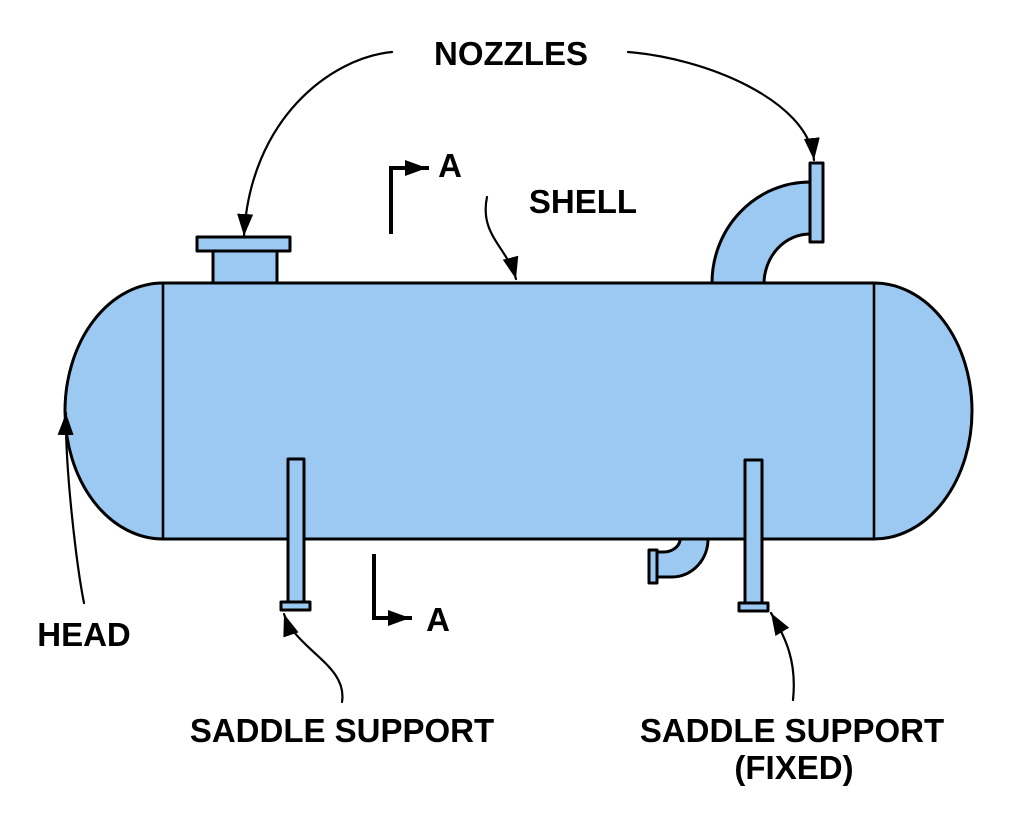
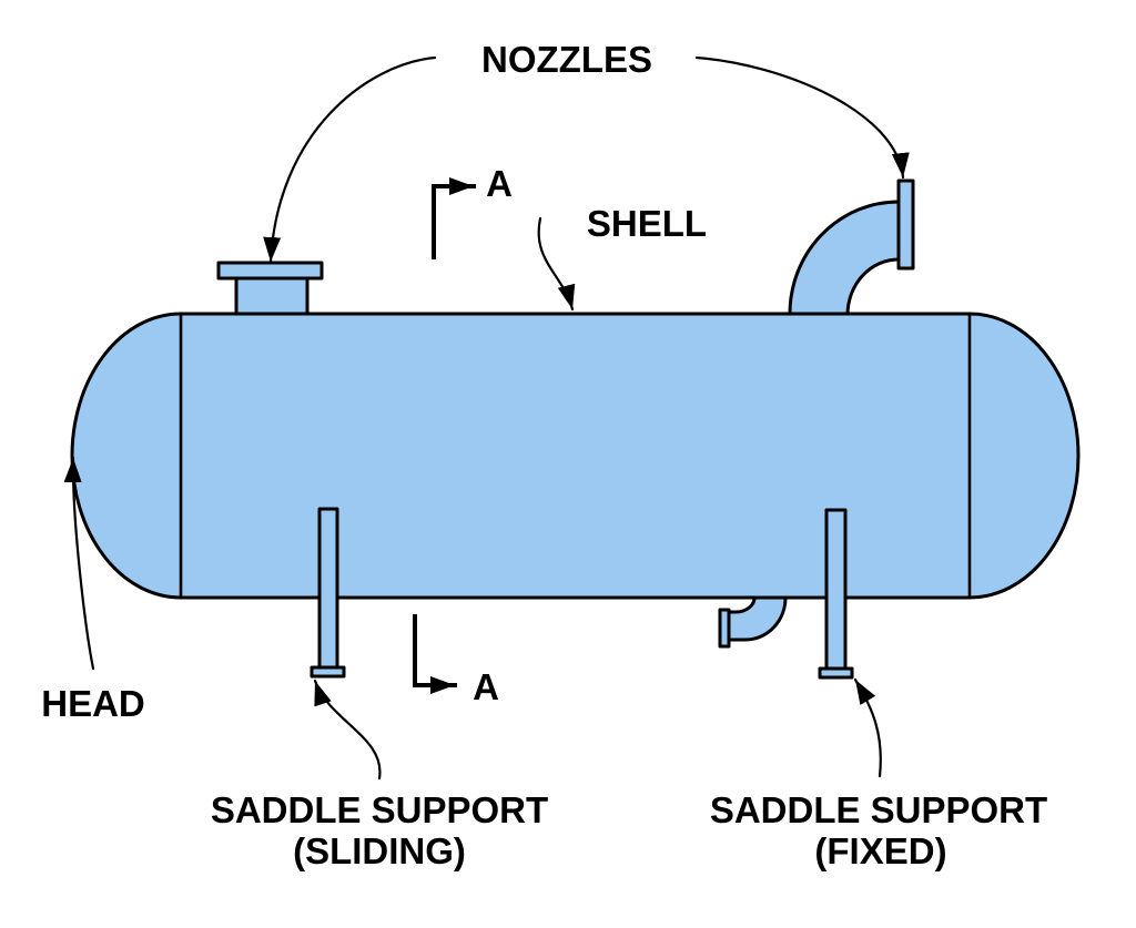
  A
  A
  NOZZLES
  SHELL
  HEAD
  SADDLE SUPPORT
+ (SLIDING)
  SADDLE SUPPORT
  (FIXED)
